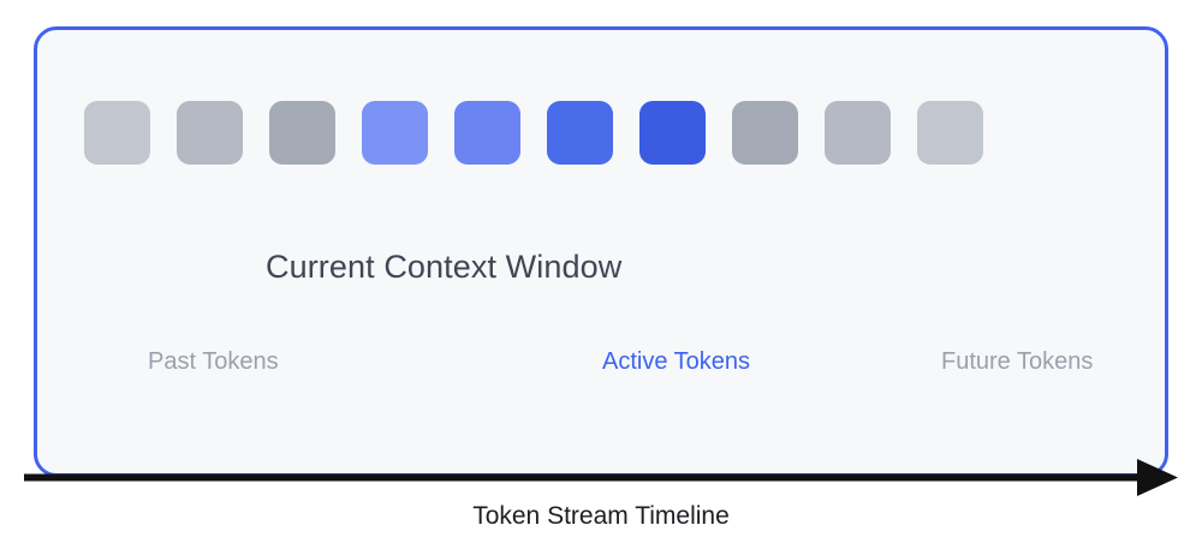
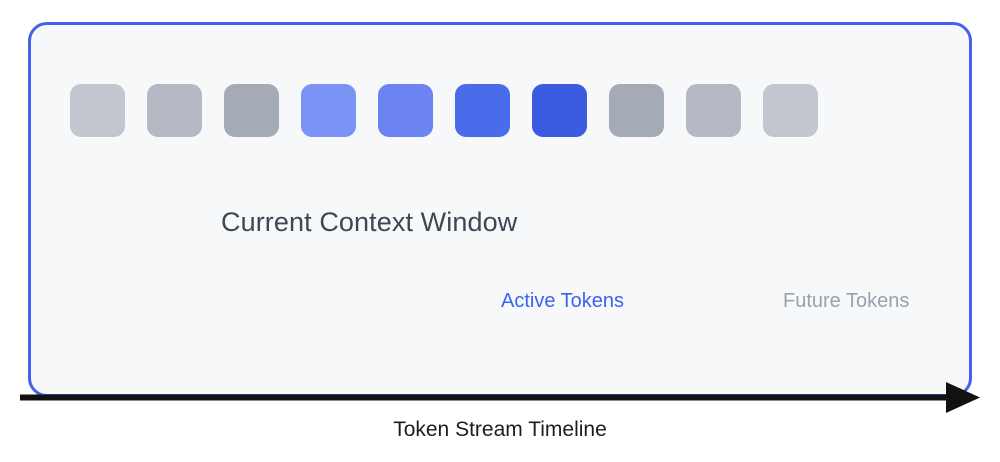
  Current Context Window
- Past Tokens
  Active Tokens
  Future Tokens
  Token Stream Timeline
